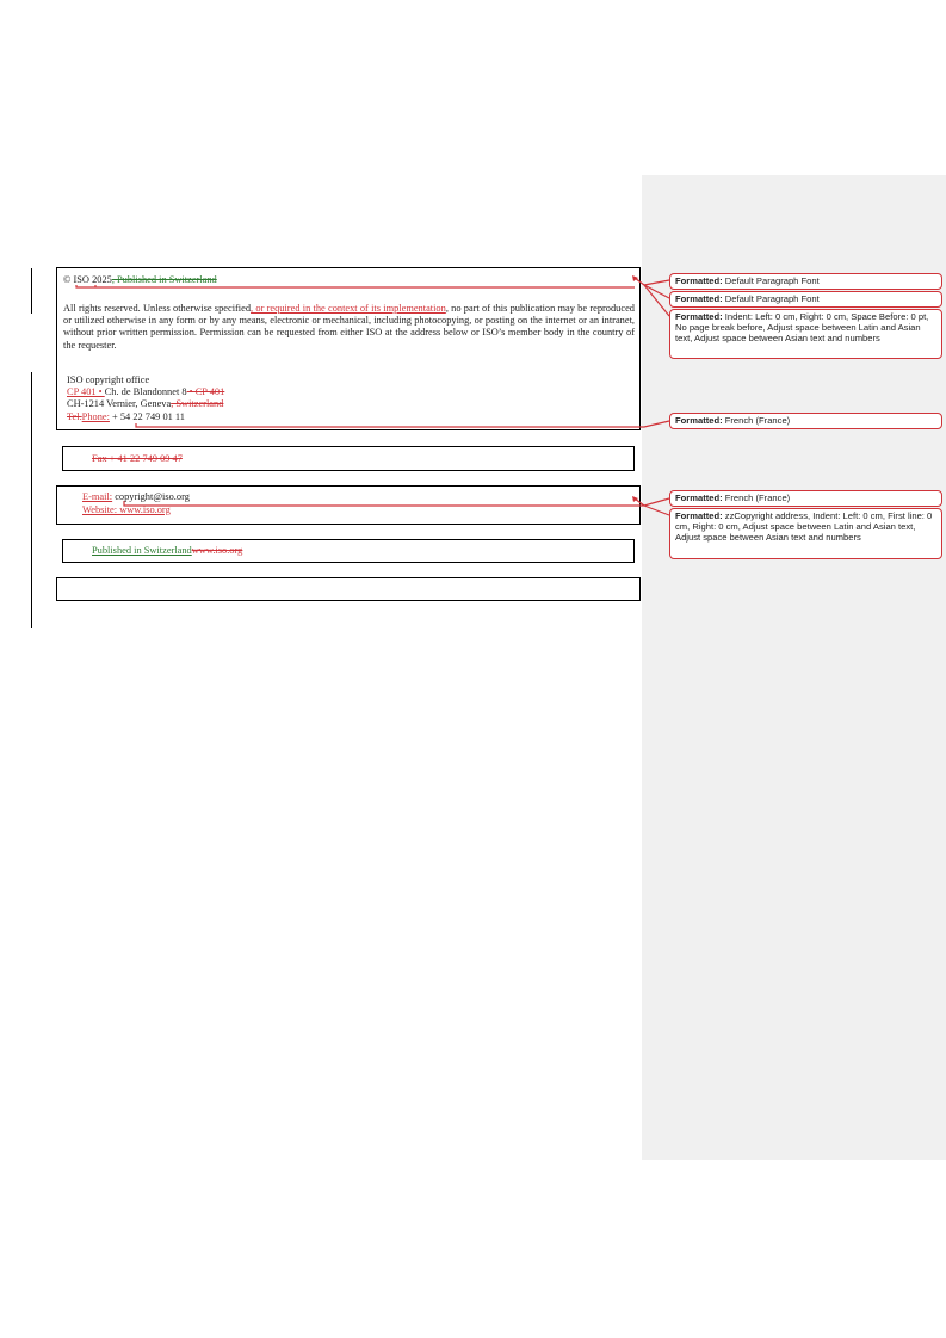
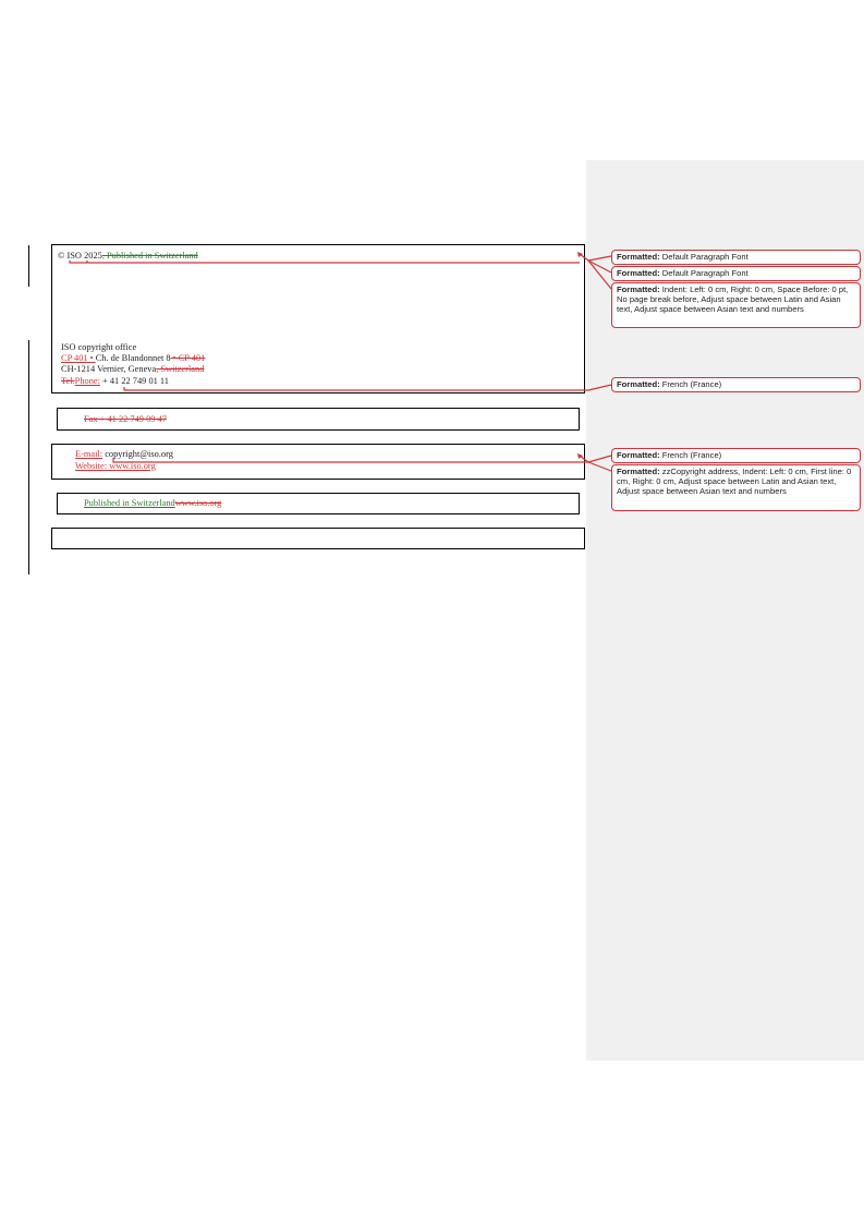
  © ISO 2025, Published in Switzerland
- All rights reserved. Unless otherwise specified, or required in the context of its implementation, no part of this publication may be reproduced or utilized otherwise in any form or by any means, electronic or mechanical, including photocopying, or posting on the internet or an intranet, without prior written permission. Permission can be requested from either ISO at the address below or ISO’s member body in the country of the requester.
  ISO copyright office
  CP 401 • Ch. de Blandonnet 8 • CP 401
  CH-1214 Vernier, Geneva, Switzerland
- Tel.Phone: + 54 22 749 01 11
+ Tel.Phone: + 41 22 749 01 11
  Fax + 41 22 749 09 47
  E-mail: copyright@iso.org
  Website: www.iso.org
  Published in Switzerlandwww.iso.org
  Formatted: Default Paragraph Font
  Formatted: Default Paragraph Font
  Formatted: Indent: Left: 0 cm, Right: 0 cm, Space Before: 0 pt, No page break before, Adjust space between Latin and Asian text, Adjust space between Asian text and numbers
  Formatted: French (France)
  Formatted: French (France)
  Formatted: zzCopyright address, Indent: Left: 0 cm, First line: 0 cm, Right: 0 cm, Adjust space between Latin and Asian text, Adjust space between Asian text and numbers
